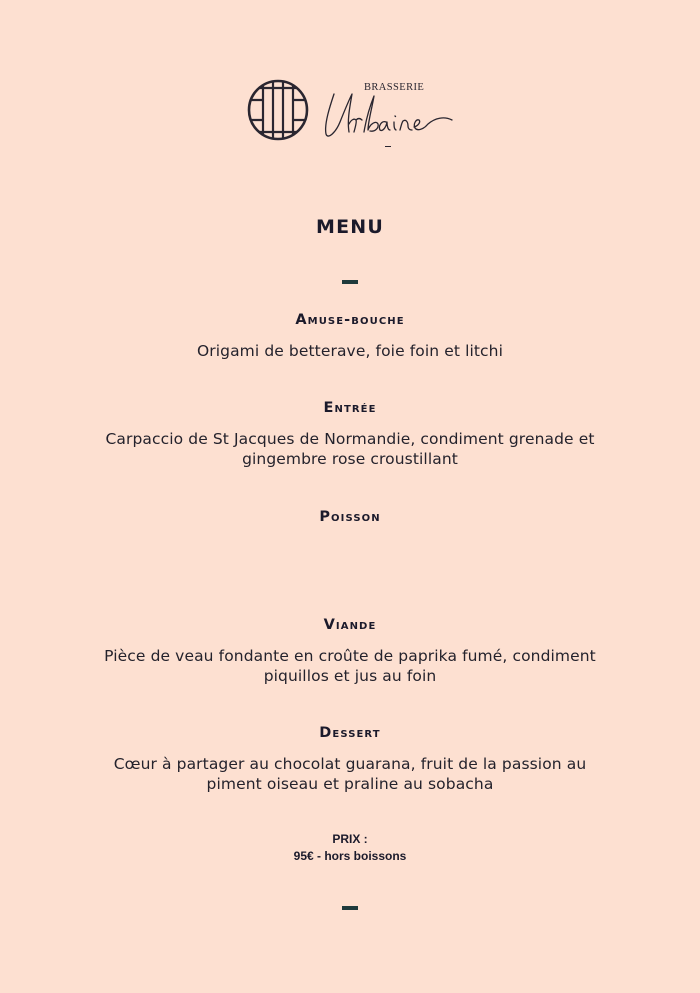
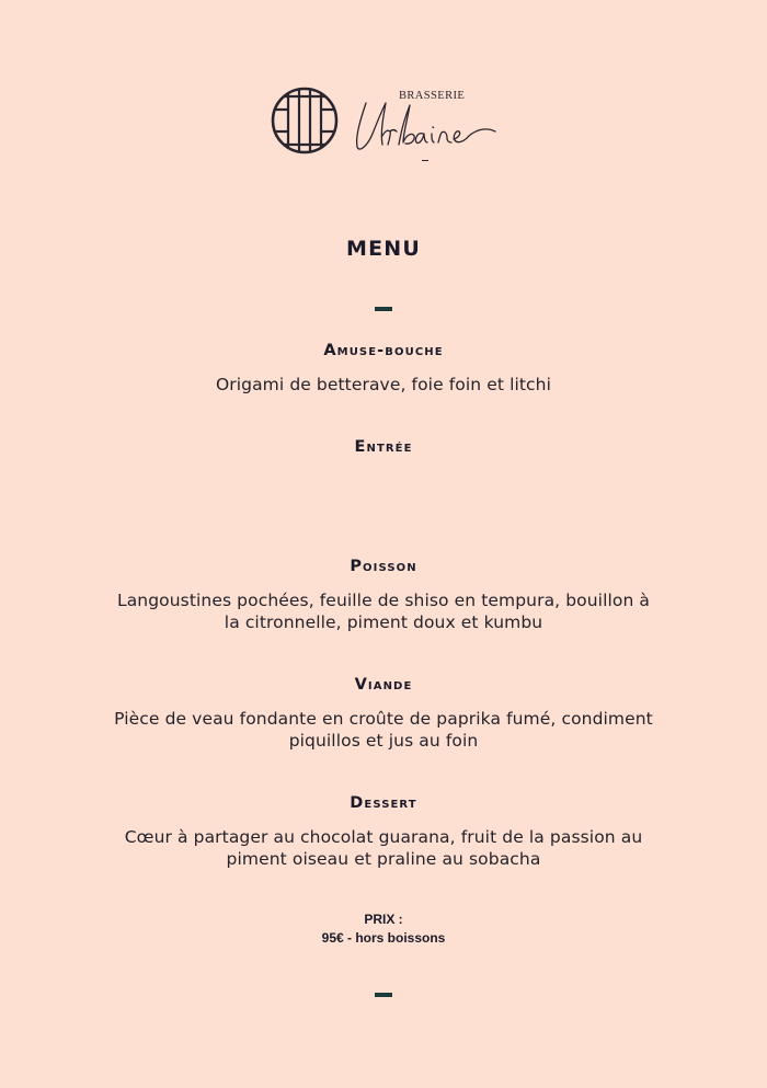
  BRASSERIE
  MENU
  Amuse-bouche
  Origami de betterave, foie foin et litchi
  Entrée
- Carpaccio de St Jacques de Normandie, condiment grenade et
- gingembre rose croustillant
  Poisson
+ Langoustines pochées, feuille de shiso en tempura, bouillon à
+ la citronnelle, piment doux et kumbu
  Viande
  Pièce de veau fondante en croûte de paprika fumé, condiment
  piquillos et jus au foin
  Dessert
  Cœur à partager au chocolat guarana, fruit de la passion au
  piment oiseau et praline au sobacha
  PRIX :
  95€ - hors boissons
